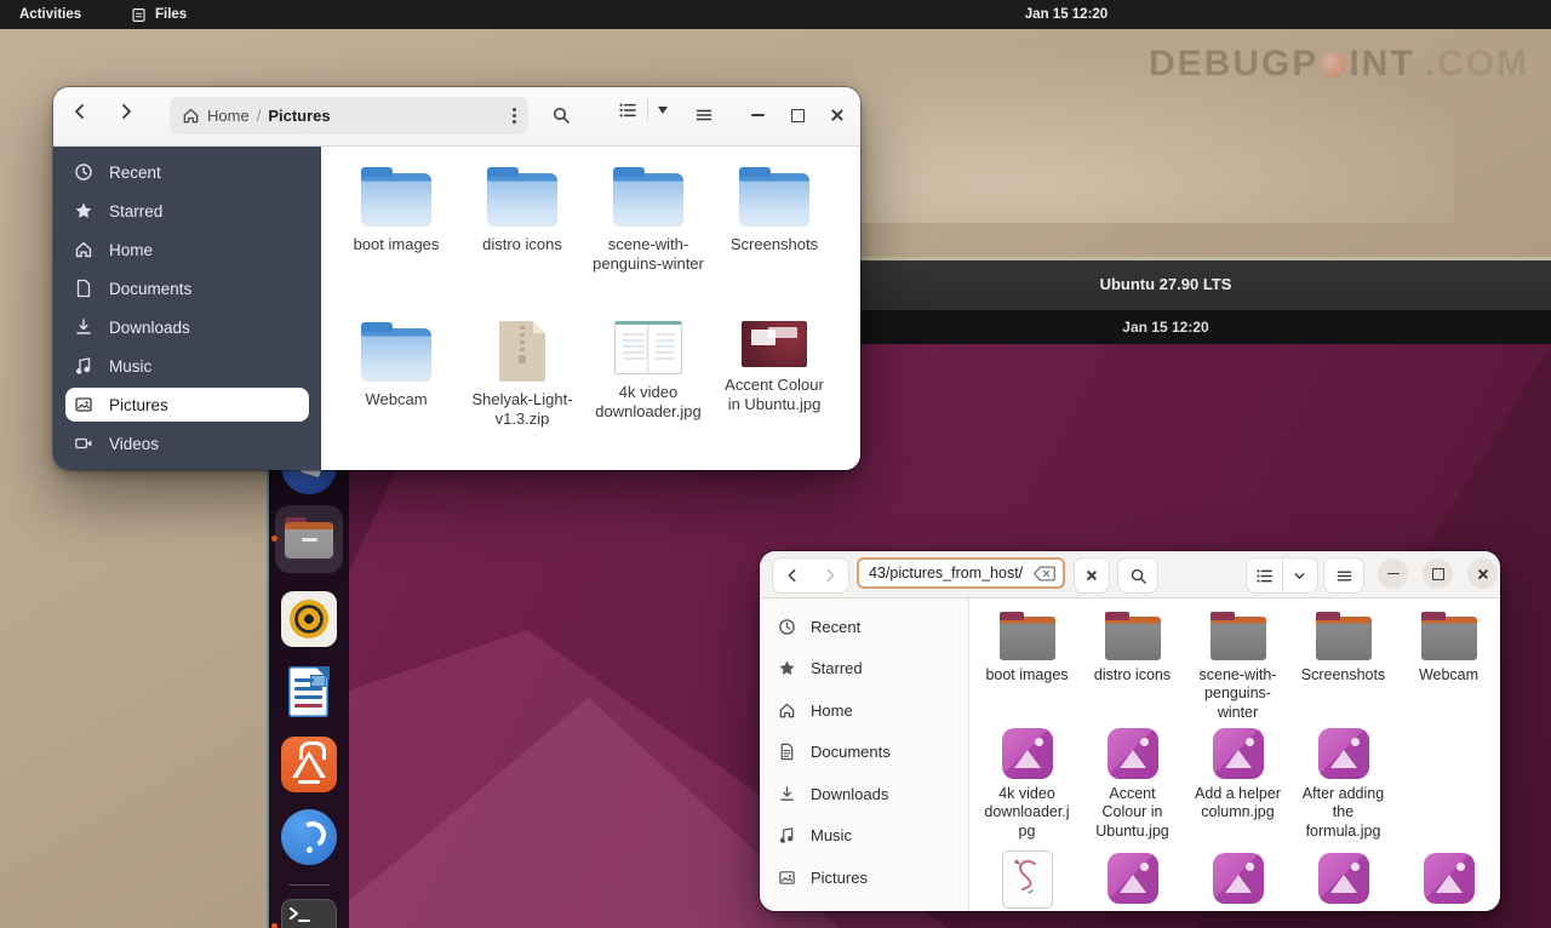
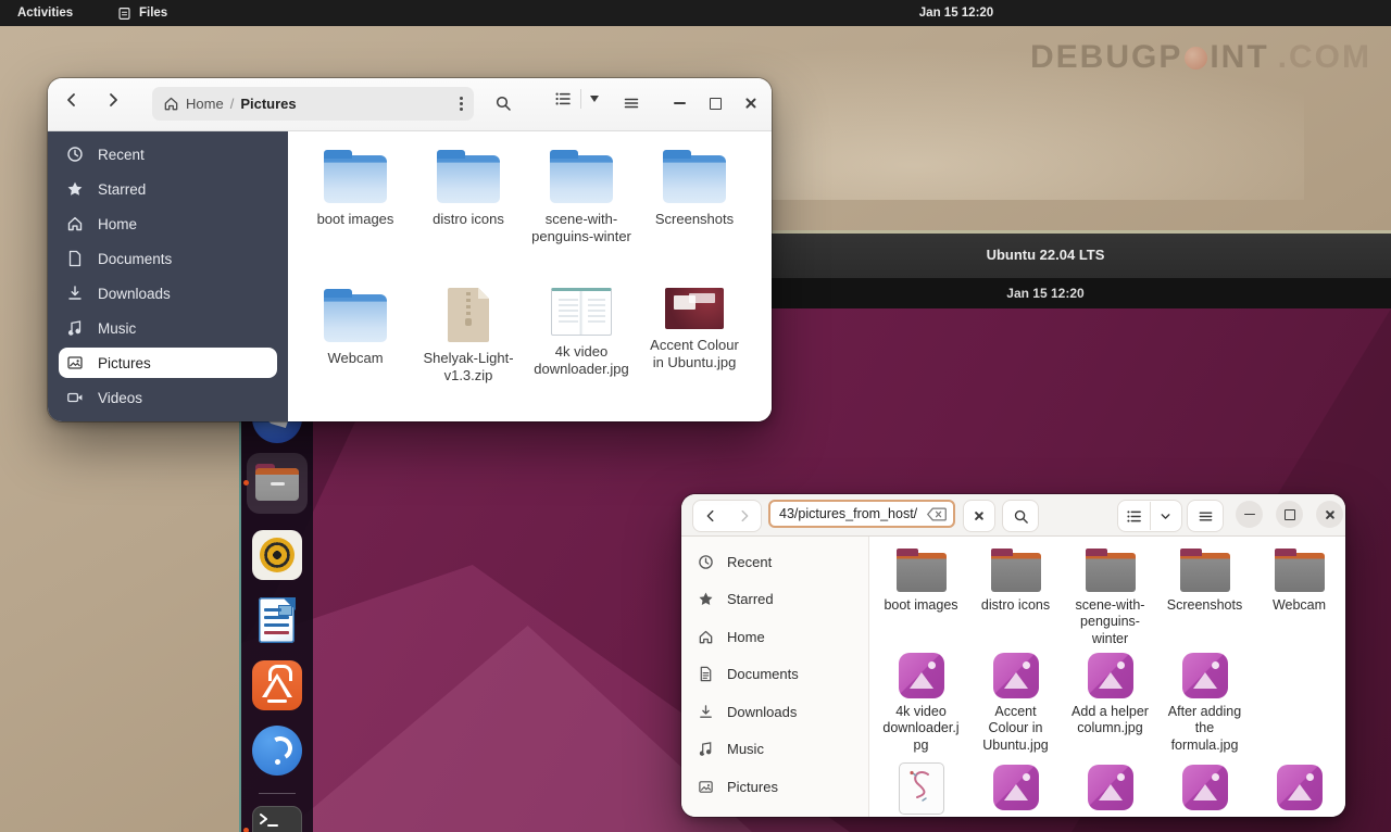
  DEBUGP
  INT
- Ubuntu 27.90 LTS
+ Ubuntu 22.04 LTS
  Jan 15 12:20
  43/pictures_from_host/
  Recent
  Starred
  Home
  Documents
  Downloads
  Music
  Pictures
  boot images
  distro icons
  scene-with-penguins-winter
  Screenshots
  Webcam
  4k video downloader.jpg
  Accent Colour in Ubuntu.jpg
  Add a helper column.jpg
  After adding the formula.jpg
  Home
  /
  Pictures
  Recent
  Starred
  Home
  Documents
  Downloads
  Music
  Pictures
  Videos
  boot images
  distro icons
  scene-with-penguins-winter
  Screenshots
  Webcam
  Shelyak-Light-v1.3.zip
  4k video downloader.jpg
  Accent Colour in Ubuntu.jpg
  Activities
  Files
  Jan 15 12:20
